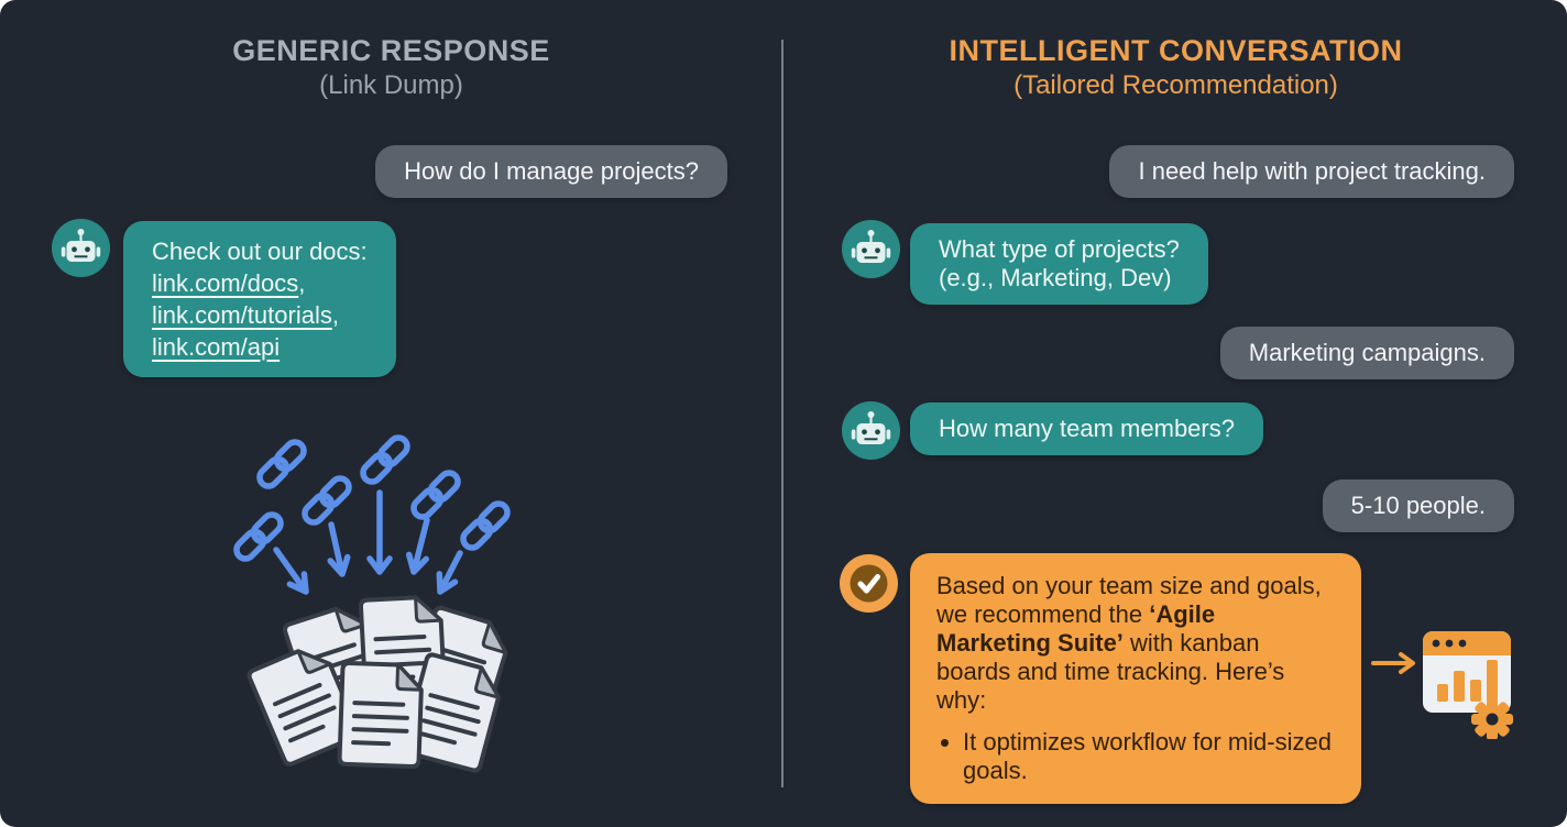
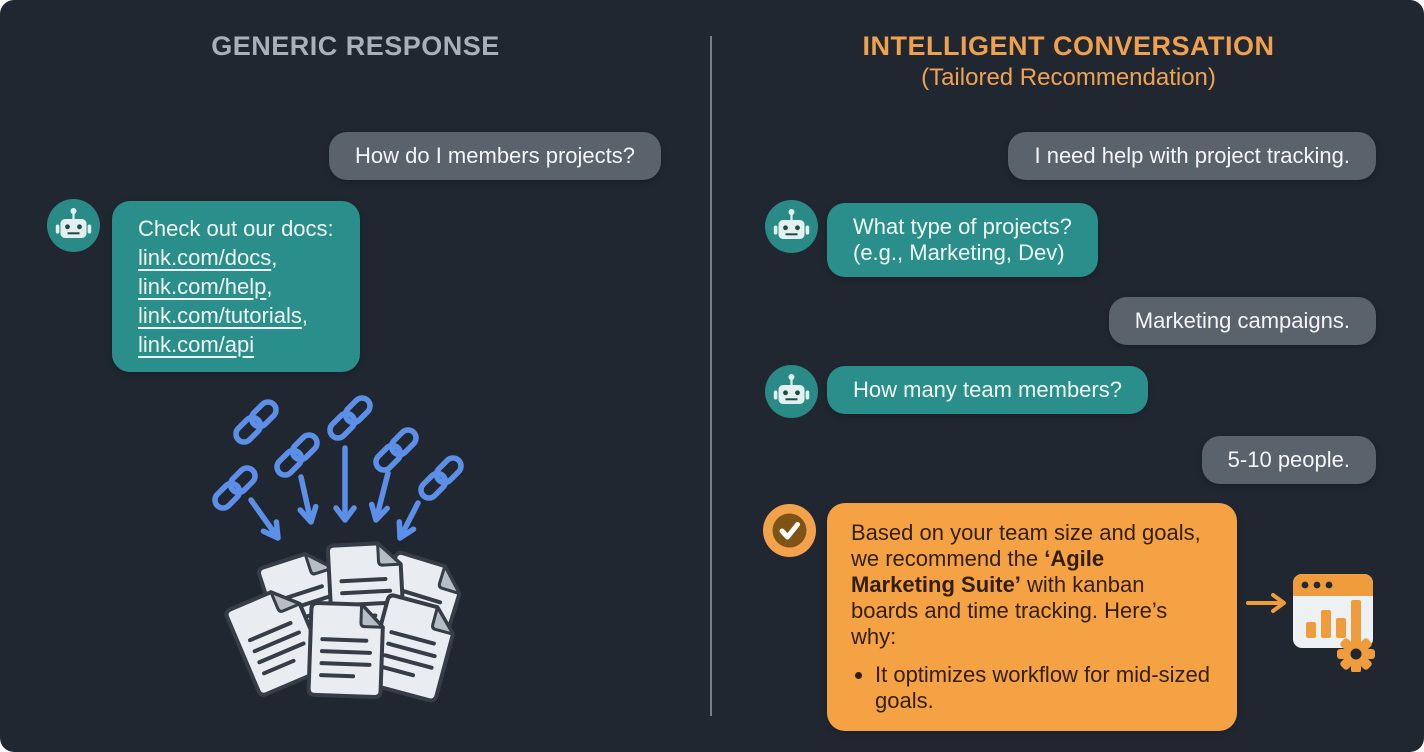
  GENERIC RESPONSE
- (Link Dump)
  INTELLIGENT CONVERSATION
  (Tailored Recommendation)
- How do I manage projects?
+ How do I members projects?
  Check out our docs:
  link.com/docs,
+ link.com/help,
  link.com/tutorials,
  link.com/api
  I need help with project tracking.
  What type of projects?
  (e.g., Marketing, Dev)
  Marketing campaigns.
  How many team members?
  5-10 people.
  Based on your team size and goals, we recommend the ‘Agile Marketing Suite’ with kanban boards and time tracking. Here’s why:
  It optimizes workflow for mid-sized goals.
